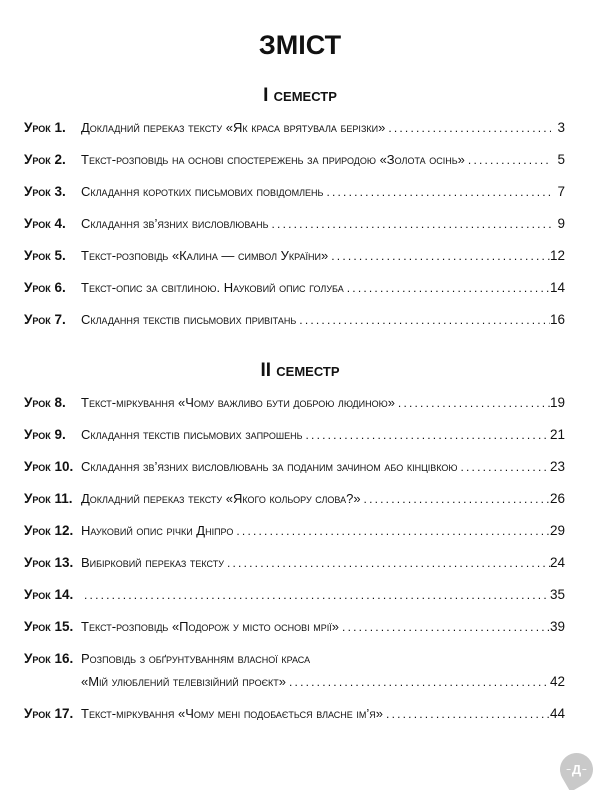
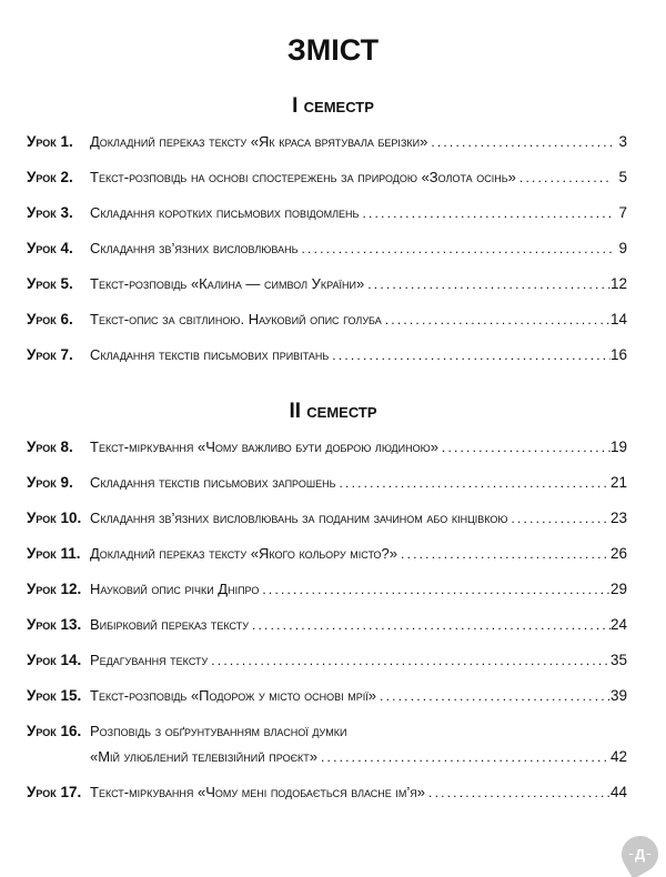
  ЗМІСТ
  І семестр
  Урок 1.
  Докладний переказ тексту «Як краса врятувала берізки»
  3
  Урок 2.
  Текст-розповідь на основі спостережень за природою «Золота осінь»
  5
  Урок 3.
  Складання коротких письмових повідомлень
  7
  Урок 4.
  Складання зв’язних висловлювань
  9
  Урок 5.
  Текст-розповідь «Калина — символ України»
  12
  Урок 6.
  Текст-опис за світлиною. Науковий опис голуба
  14
  Урок 7.
  Складання текстів письмових привітань
  16
  ІІ семестр
  Урок 8.
  Текст-міркування «Чому важливо бути доброю людиною»
  19
  Урок 9.
  Складання текстів письмових запрошень
  21
  Урок 10.
  Складання зв’язних висловлювань за поданим зачином або кінцівкою
  23
  Урок 11.
- Докладний переказ тексту «Якого кольору слова?»
+ Докладний переказ тексту «Якого кольору місто?»
  26
  Урок 12.
  Науковий опис річки Дніпро
  29
  Урок 13.
  Вибірковий переказ тексту
  24
  Урок 14.
+ Редагування тексту
  35
  Урок 15.
  Текст-розповідь «Подорож у місто основі мрії»
  39
  Урок 16.
- Розповідь з обґрунтуванням власної краса
+ Розповідь з обґрунтуванням власної думки
  «Мій улюблений телевізійний проєкт»
  42
  Урок 17.
  Текст-міркування «Чому мені подобається власне ім’я»
  44
